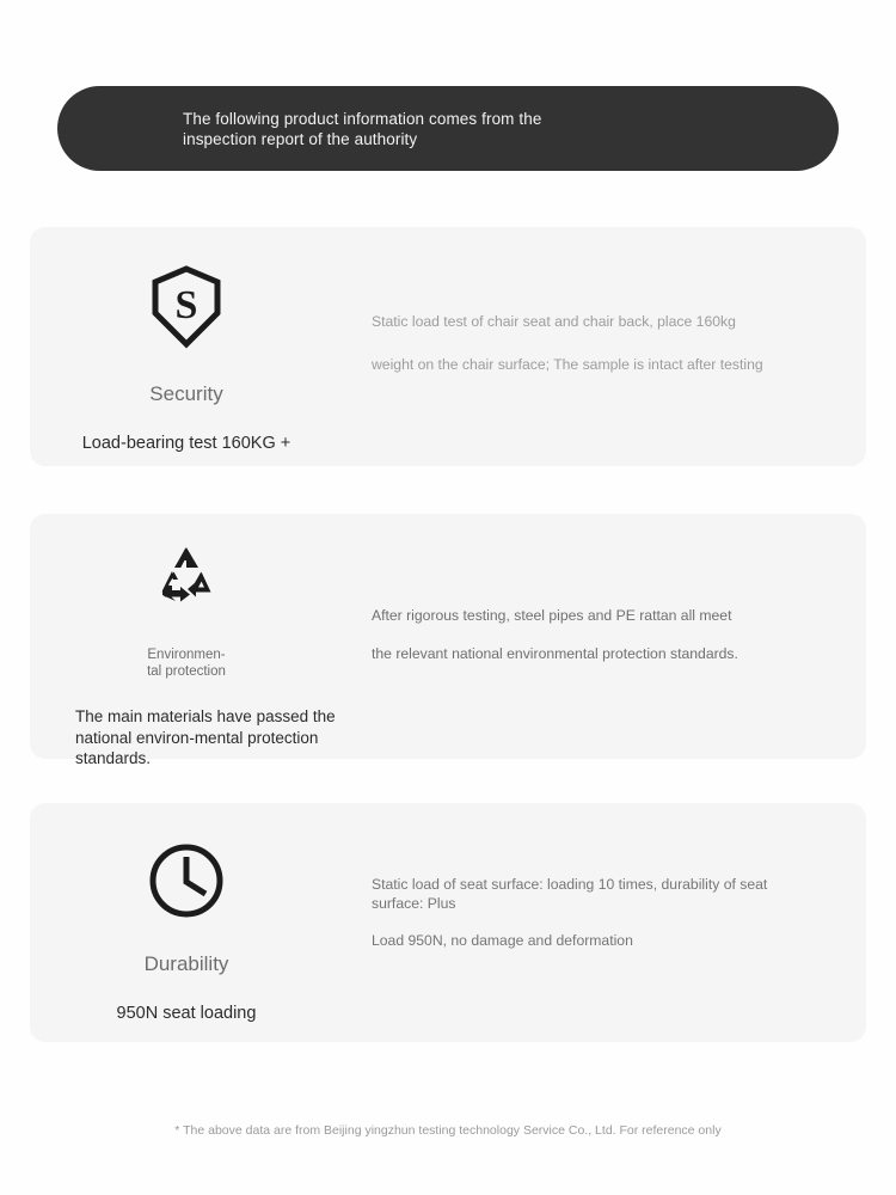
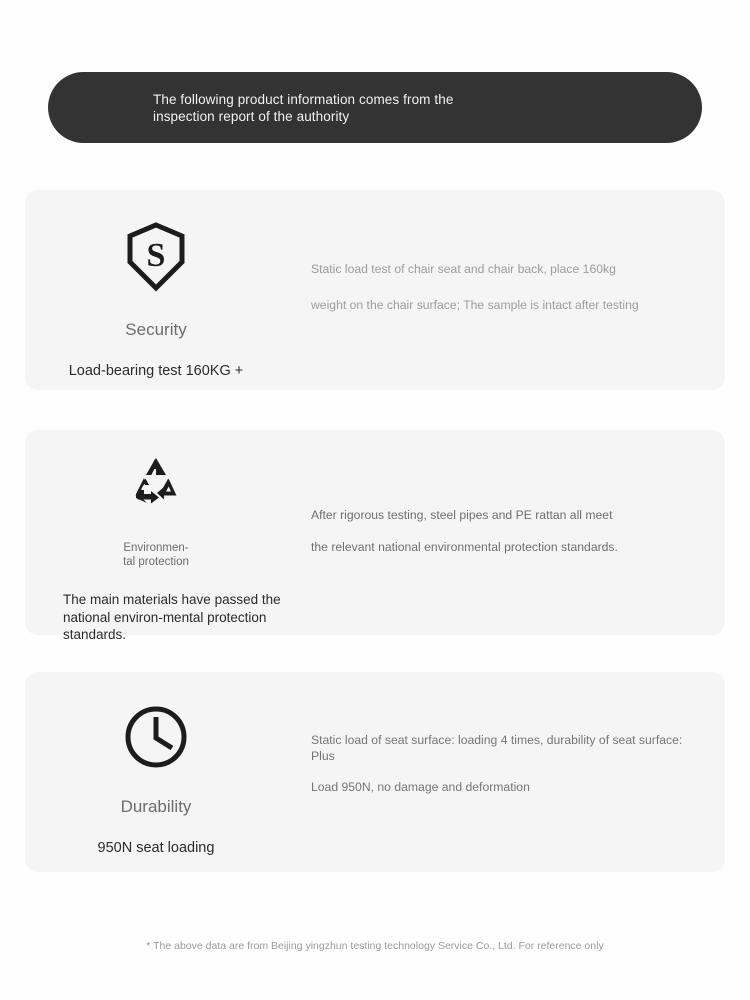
  The following product information comes from the inspection report of the authority
  S
  Security
  Load-bearing test 160KG +
  Static load test of chair seat and chair back, place 160kg
  weight on the chair surface; The sample is intact after testing
  Environmen-
  tal protection
  The main materials have passed the national environ-mental protection standards.
  After rigorous testing, steel pipes and PE rattan all meet
  the relevant national environmental protection standards.
  Durability
  950N seat loading
- Static load of seat surface: loading 10 times, durability of seat surface: Plus
+ Static load of seat surface: loading 4 times, durability of seat surface: Plus
  Load 950N, no damage and deformation
  * The above data are from Beijing yingzhun testing technology Service Co., Ltd. For reference only
